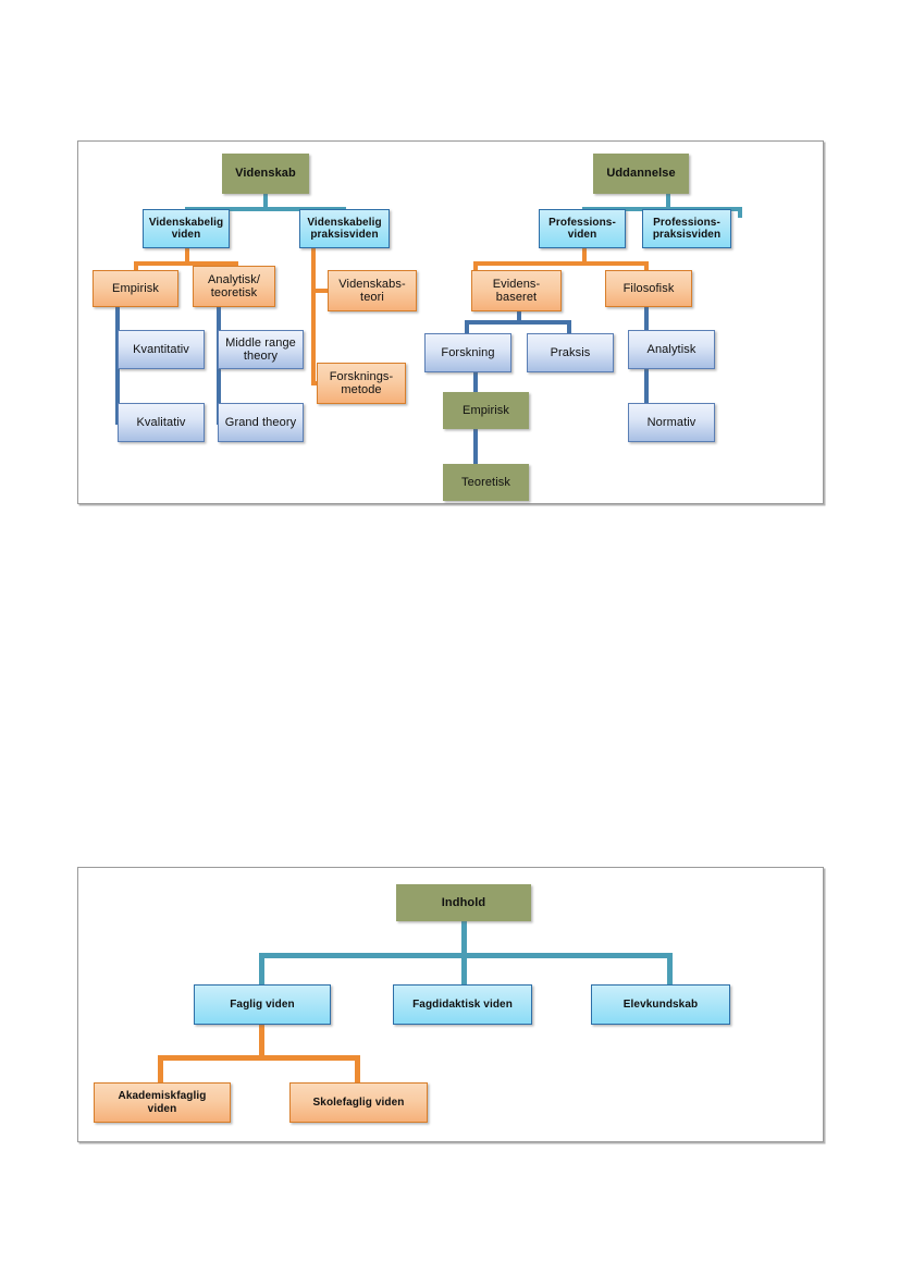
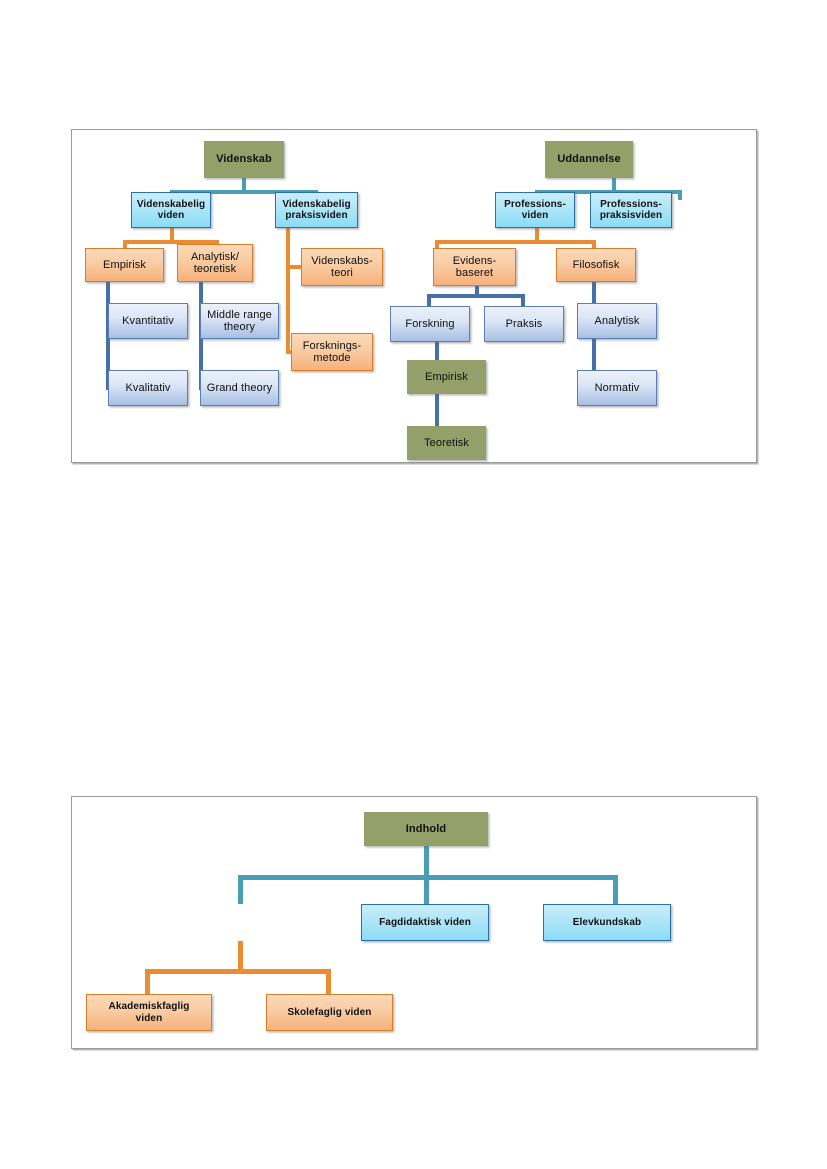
  Videnskab
  Videnskabelig
  viden
  Videnskabelig
  praksisviden
  Empirisk
  Analytisk/
  teoretisk
  Videnskabs-
  teori
  Forsknings-
  metode
  Kvantitativ
  Kvalitativ
  Middle range
  theory
  Grand theory
  Uddannelse
  Professions-
  viden
  Professions-
  praksisviden
  Evidens-
  baseret
  Filosofisk
  Forskning
  Praksis
  Empirisk
  Teoretisk
  Analytisk
  Normativ
  Indhold
- Faglig viden
  Fagdidaktisk viden
  Elevkundskab
  Akademiskfaglig
  viden
  Skolefaglig viden
